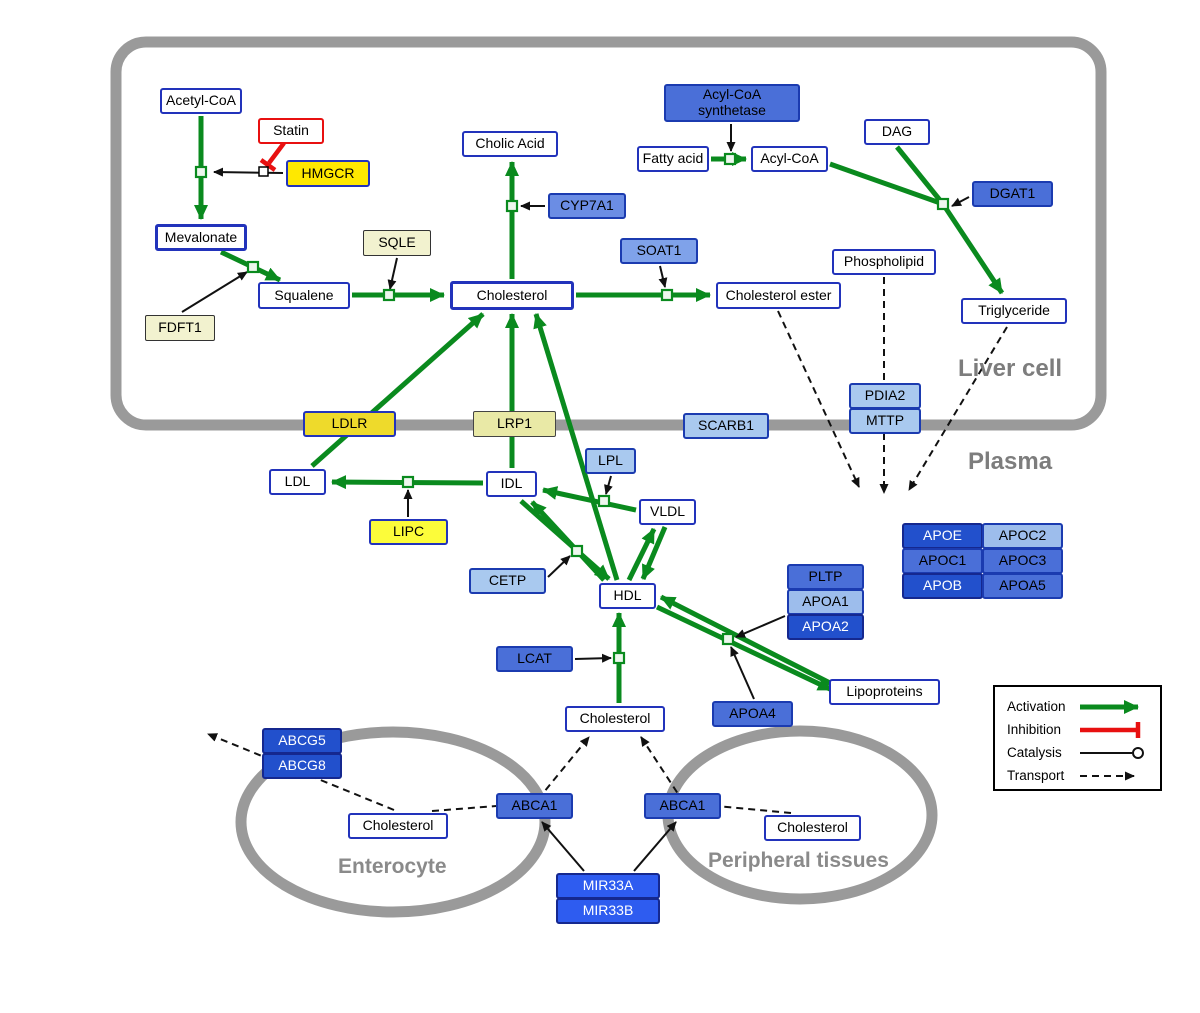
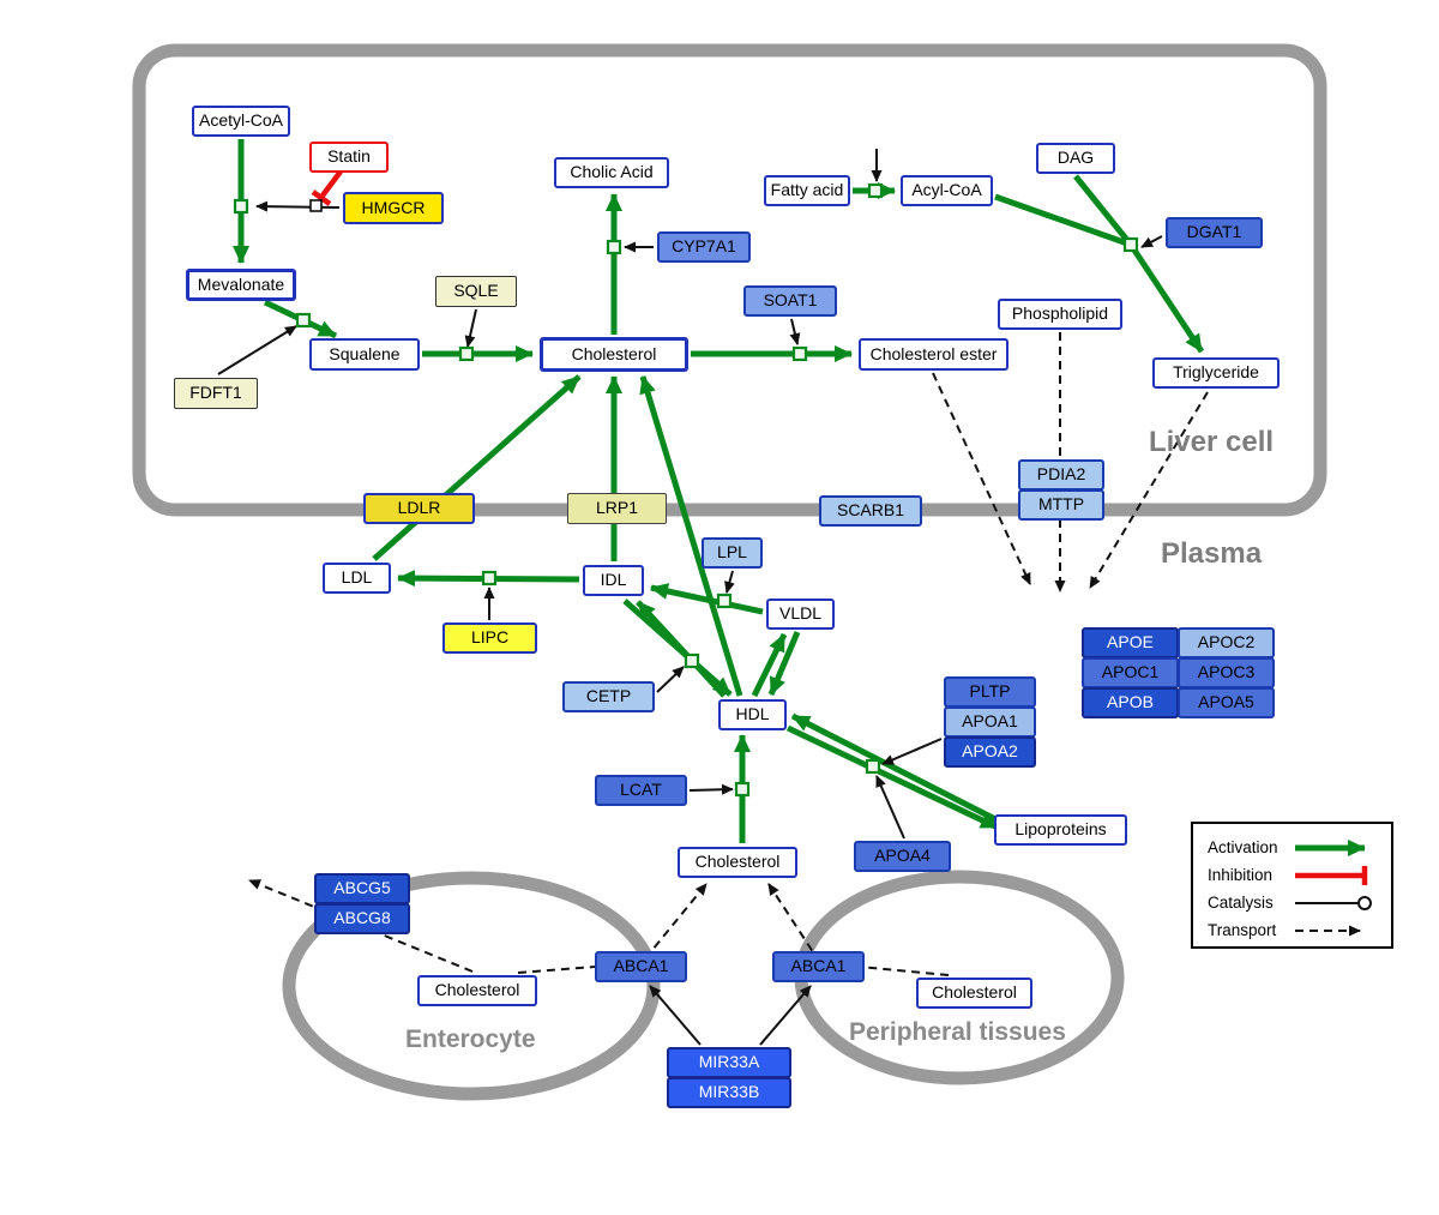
  Liver cell
  Plasma
  Enterocyte
  Peripheral tissues
  Acetyl-CoA
  Statin
  HMGCR
  Mevalonate
  FDFT1
  Squalene
  SQLE
  Cholesterol
  Cholic Acid
  CYP7A1
  SOAT1
  Cholesterol ester
- Acyl-CoA synthetase
  Fatty acid
  Acyl-CoA
  DAG
  DGAT1
  Phospholipid
  Triglyceride
  PDIA2
  MTTP
  LDLR
  LRP1
  SCARB1
  LDL
  IDL
  LPL
  VLDL
  LIPC
  CETP
  HDL
  PLTP
  APOA1
  APOA2
  LCAT
  APOA4
  Lipoproteins
  APOE
  APOC2
  APOC1
  APOC3
  APOB
  APOA5
  Cholesterol
  ABCG5
  ABCG8
  Cholesterol
  ABCA1
  ABCA1
  Cholesterol
  MIR33A
  MIR33B
  Activation
  Inhibition
  Catalysis
  Transport
